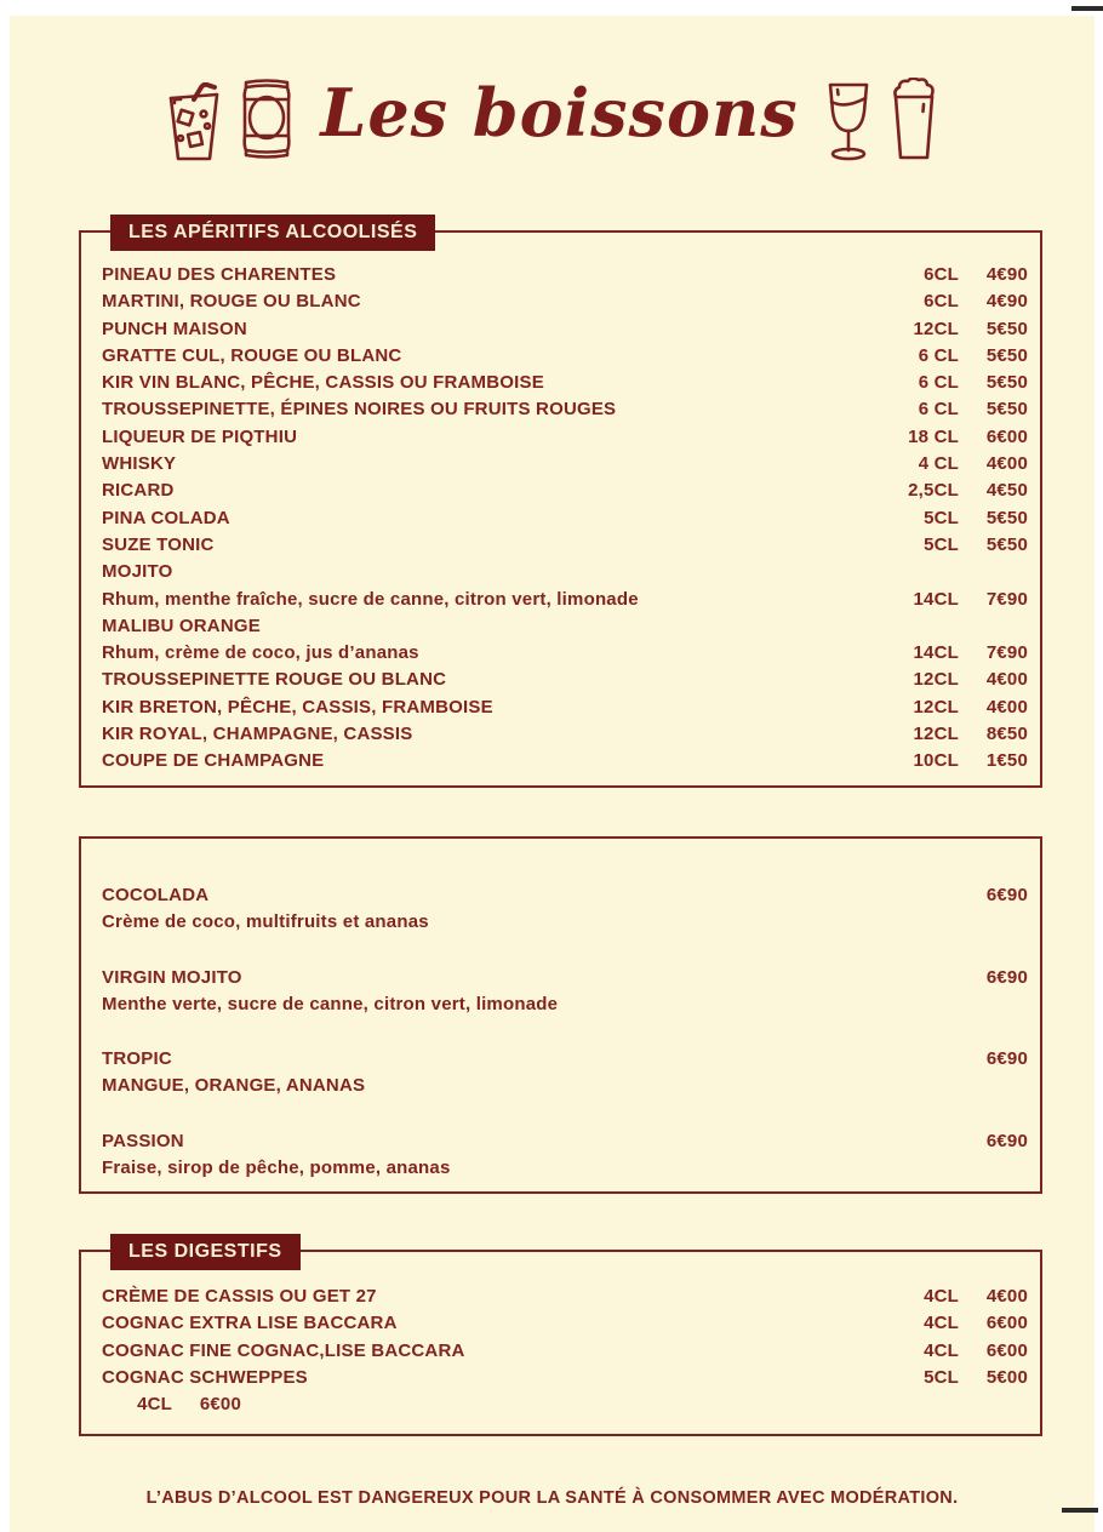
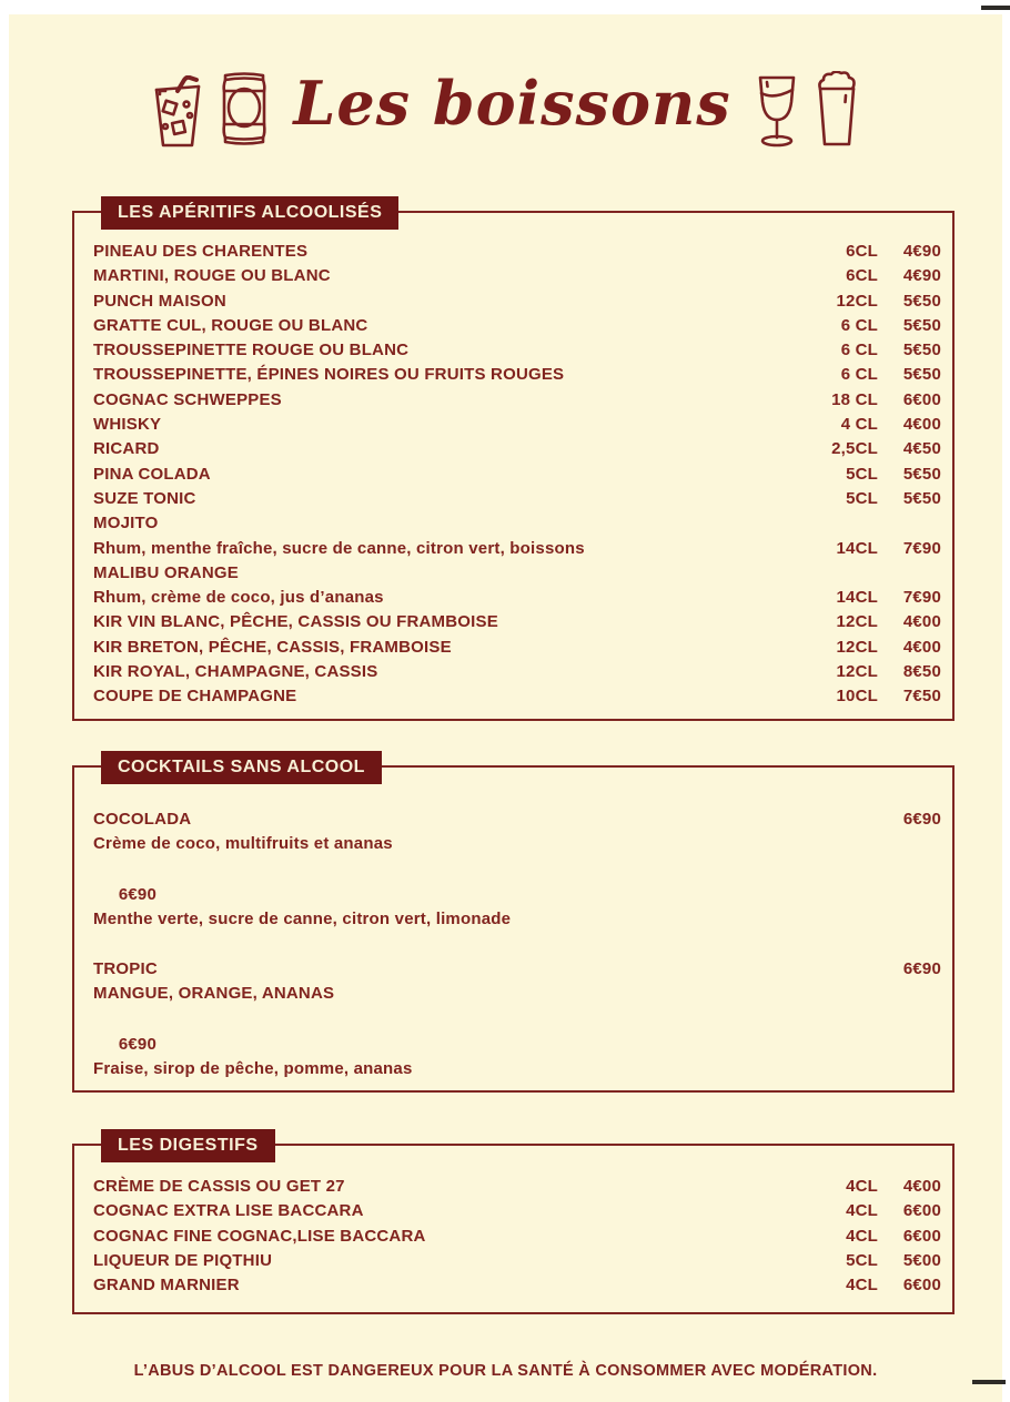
  Les boissons
  LES APÉRITIFS ALCOOLISÉS
  PINEAU DES CHARENTES
  6CL
  4€90
  MARTINI, ROUGE OU BLANC
  6CL
  4€90
  PUNCH MAISON
  12CL
  5€50
  GRATTE CUL, ROUGE OU BLANC
  6 CL
  5€50
- KIR VIN BLANC, PÊCHE, CASSIS OU FRAMBOISE
+ TROUSSEPINETTE ROUGE OU BLANC
  6 CL
  5€50
  TROUSSEPINETTE, ÉPINES NOIRES OU FRUITS ROUGES
  6 CL
  5€50
- LIQUEUR DE PIQTHIU
+ COGNAC SCHWEPPES
  18 CL
  6€00
  WHISKY
  4 CL
  4€00
  RICARD
  2,5CL
  4€50
  PINA COLADA
  5CL
  5€50
  SUZE TONIC
  5CL
  5€50
  MOJITO
- Rhum, menthe fraîche, sucre de canne, citron vert, limonade
+ Rhum, menthe fraîche, sucre de canne, citron vert, boissons
  14CL
  7€90
  MALIBU ORANGE
  Rhum, crème de coco, jus d’ananas
  14CL
  7€90
- TROUSSEPINETTE ROUGE OU BLANC
+ KIR VIN BLANC, PÊCHE, CASSIS OU FRAMBOISE
  12CL
  4€00
  KIR BRETON, PÊCHE, CASSIS, FRAMBOISE
  12CL
  4€00
  KIR ROYAL, CHAMPAGNE, CASSIS
  12CL
  8€50
  COUPE DE CHAMPAGNE
  10CL
- 1€50
+ 7€50
+ COCKTAILS SANS ALCOOL
  COCOLADA
  6€90
  Crème de coco, multifruits et ananas
- VIRGIN MOJITO
  6€90
  Menthe verte, sucre de canne, citron vert, limonade
  TROPIC
  6€90
  MANGUE, ORANGE, ANANAS
- PASSION
  6€90
  Fraise, sirop de pêche, pomme, ananas
  LES DIGESTIFS
  CRÈME DE CASSIS OU GET 27
  4CL
  4€00
  COGNAC EXTRA LISE BACCARA
  4CL
  6€00
  COGNAC FINE COGNAC,LISE BACCARA
  4CL
  6€00
- COGNAC SCHWEPPES
+ LIQUEUR DE PIQTHIU
  5CL
  5€00
+ GRAND MARNIER
  4CL
  6€00
  L’ABUS D’ALCOOL EST DANGEREUX POUR LA SANTÉ À CONSOMMER AVEC MODÉRATION.
